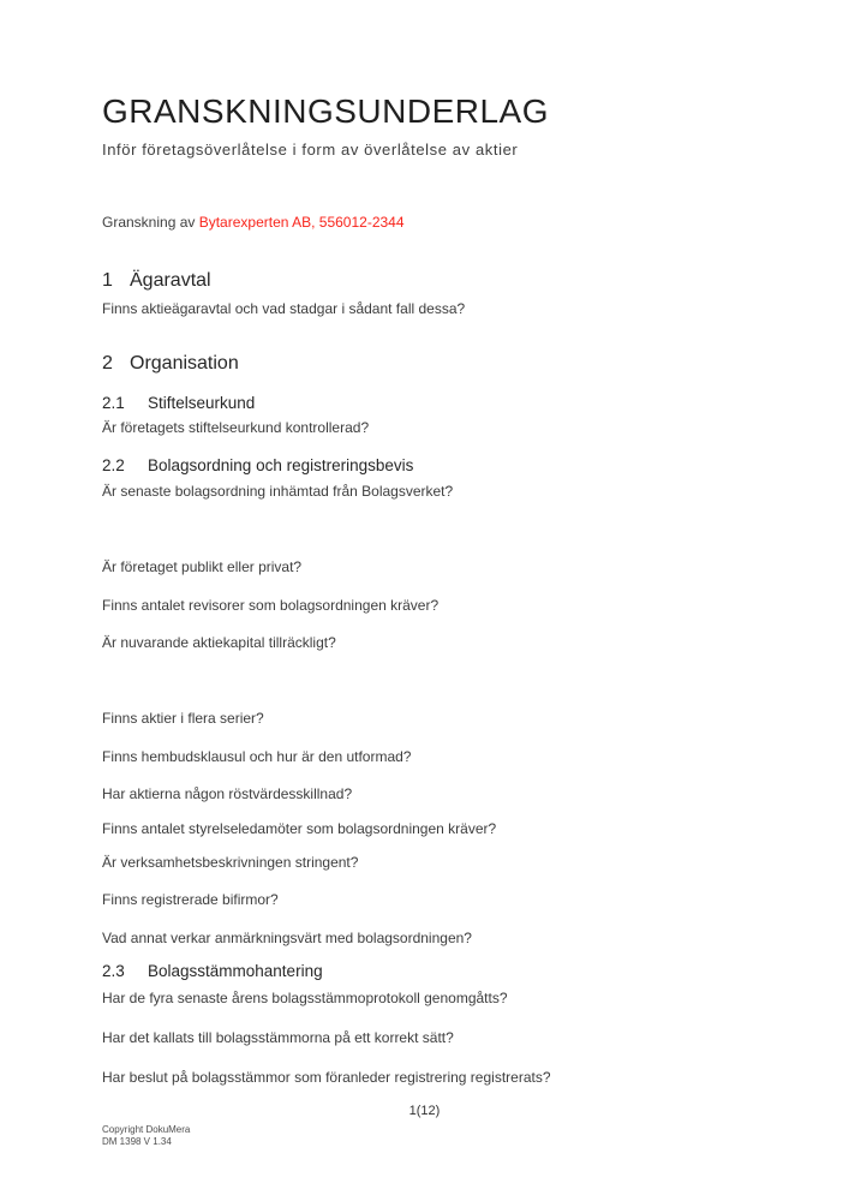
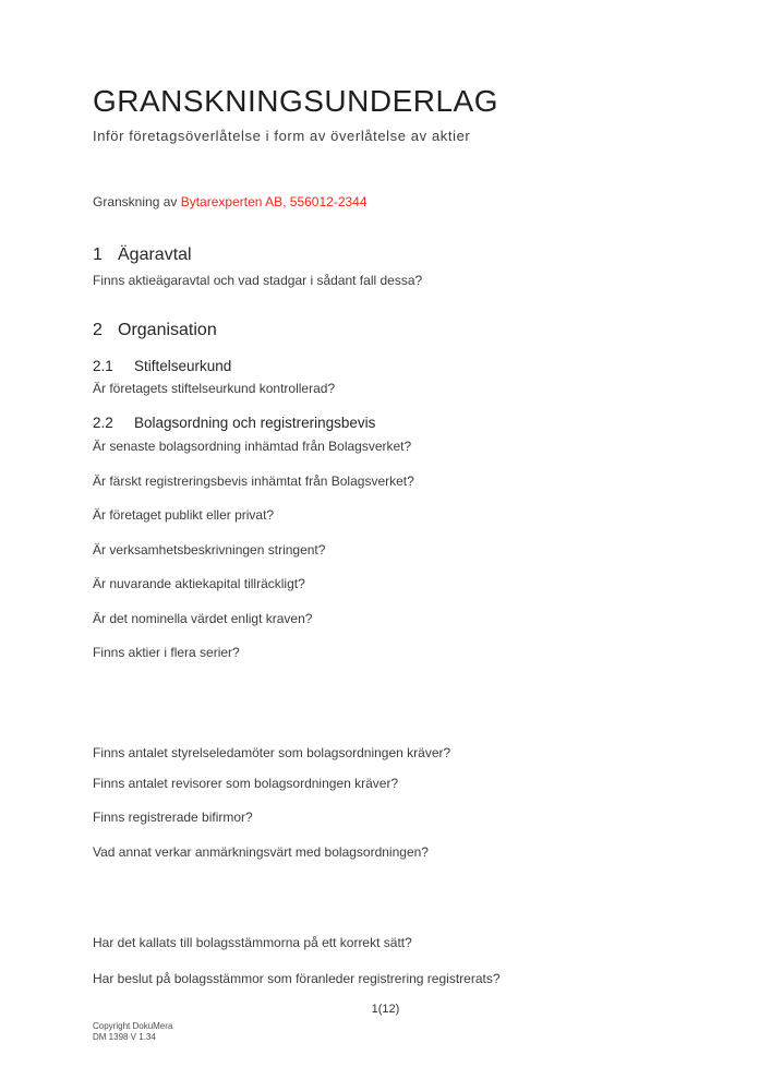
  GRANSKNINGSUNDERLAG
  Inför företagsöverlåtelse i form av överlåtelse av aktier
  Granskning av Bytarexperten AB, 556012-2344
  1 Ägaravtal
  Finns aktieägaravtal och vad stadgar i sådant fall dessa?
  2 Organisation
  2.1 Stiftelseurkund
  Är företagets stiftelseurkund kontrollerad?
  2.2 Bolagsordning och registreringsbevis
  Är senaste bolagsordning inhämtad från Bolagsverket?
+ Är färskt registreringsbevis inhämtat från Bolagsverket?
  Är företaget publikt eller privat?
- Finns antalet revisorer som bolagsordningen kräver?
+ Är verksamhetsbeskrivningen stringent?
  Är nuvarande aktiekapital tillräckligt?
+ Är det nominella värdet enligt kraven?
  Finns aktier i flera serier?
- Finns hembudsklausul och hur är den utformad?
- Har aktierna någon röstvärdesskillnad?
  Finns antalet styrelseledamöter som bolagsordningen kräver?
- Är verksamhetsbeskrivningen stringent?
+ Finns antalet revisorer som bolagsordningen kräver?
  Finns registrerade bifirmor?
  Vad annat verkar anmärkningsvärt med bolagsordningen?
- 2.3 Bolagsstämmohantering
- Har de fyra senaste årens bolagsstämmoprotokoll genomgåtts?
  Har det kallats till bolagsstämmorna på ett korrekt sätt?
  Har beslut på bolagsstämmor som föranleder registrering registrerats?
  1(12)
  Copyright DokuMera
  DM 1398 V 1.34
